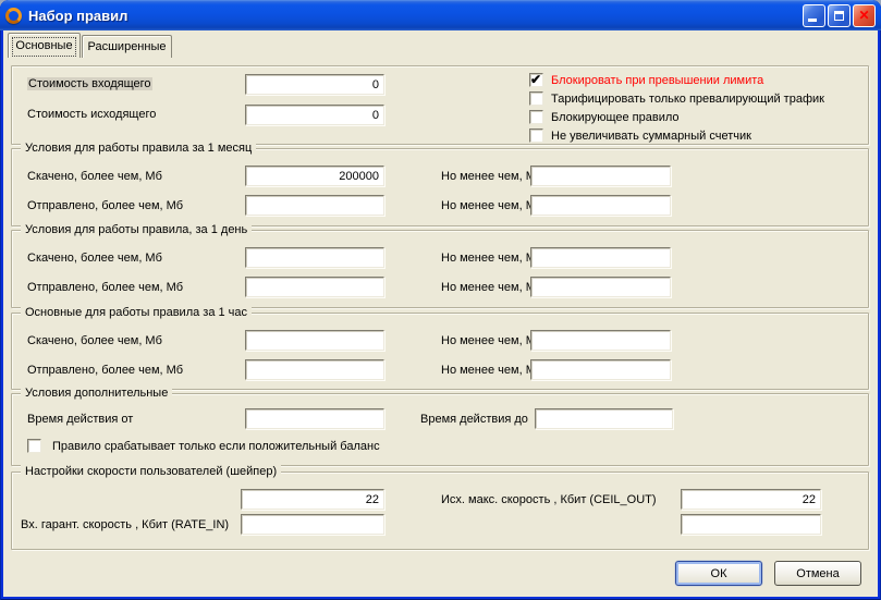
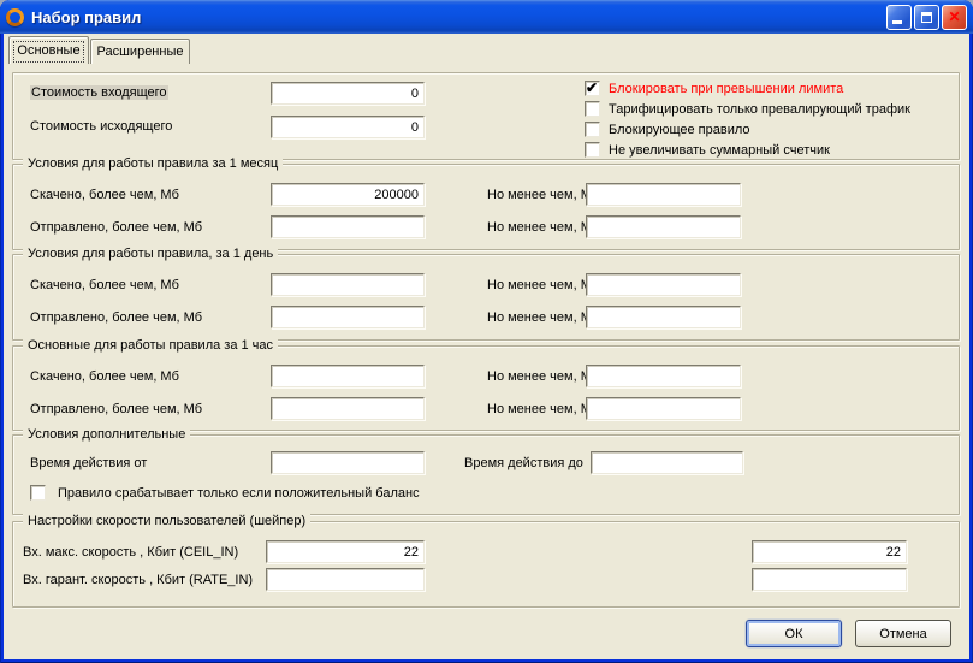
  Набор правил
  ✕
  Основные
  Расширенные
  Стоимость входящего
  0
  Стоимость исходящего
  0
  ✔
  Блокировать при превышении лимита
  Тарифицировать только превалирующий трафик
  Блокирующее правило
  Не увеличивать суммарный счетчик
  Условия для работы правила за 1 месяц
  Скачено, более чем, Мб
  200000
  Но менее чем,
  Отправлено, более чем, Мб
  Но менее чем,
  Условия для работы правила, за 1 день
  Скачено, более чем, Мб
  Но менее чем,
  Отправлено, более чем, Мб
  Но менее чем,
  Основные для работы правила за 1 час
  Скачено, более чем, Мб
  Но менее чем,
  Отправлено, более чем, Мб
  Но менее чем,
  Условия дополнительные
  Время действия от
  Время действия до
  Правило срабатывает только если положительный баланс
  Настройки скорости пользователей (шейпер)
+ Вх. макс. скорость , Кбит (CEIL_IN)
  22
  Вх. гарант. скорость , Кбит (RATE_IN)
- Исх. макс. скорость , Кбит (CEIL_OUT)
  22
  ОК
  Отмена
